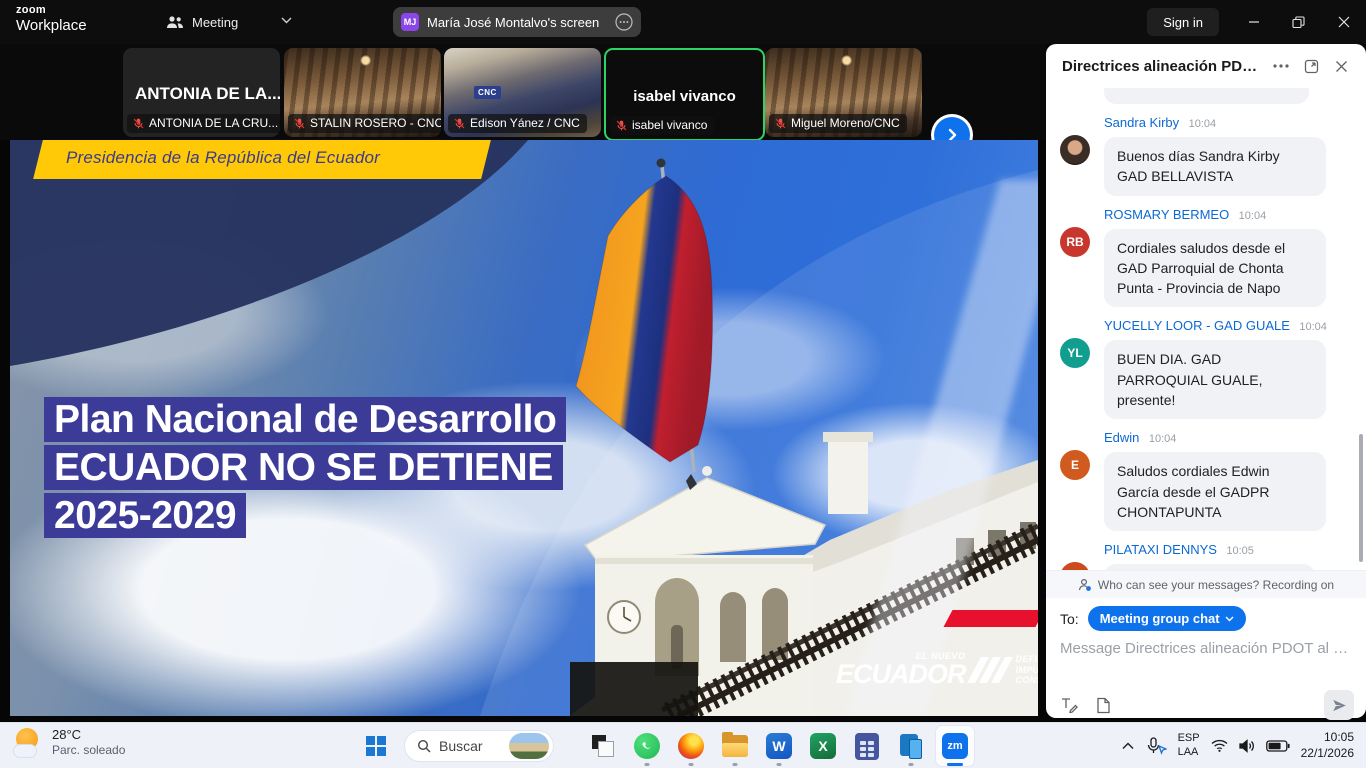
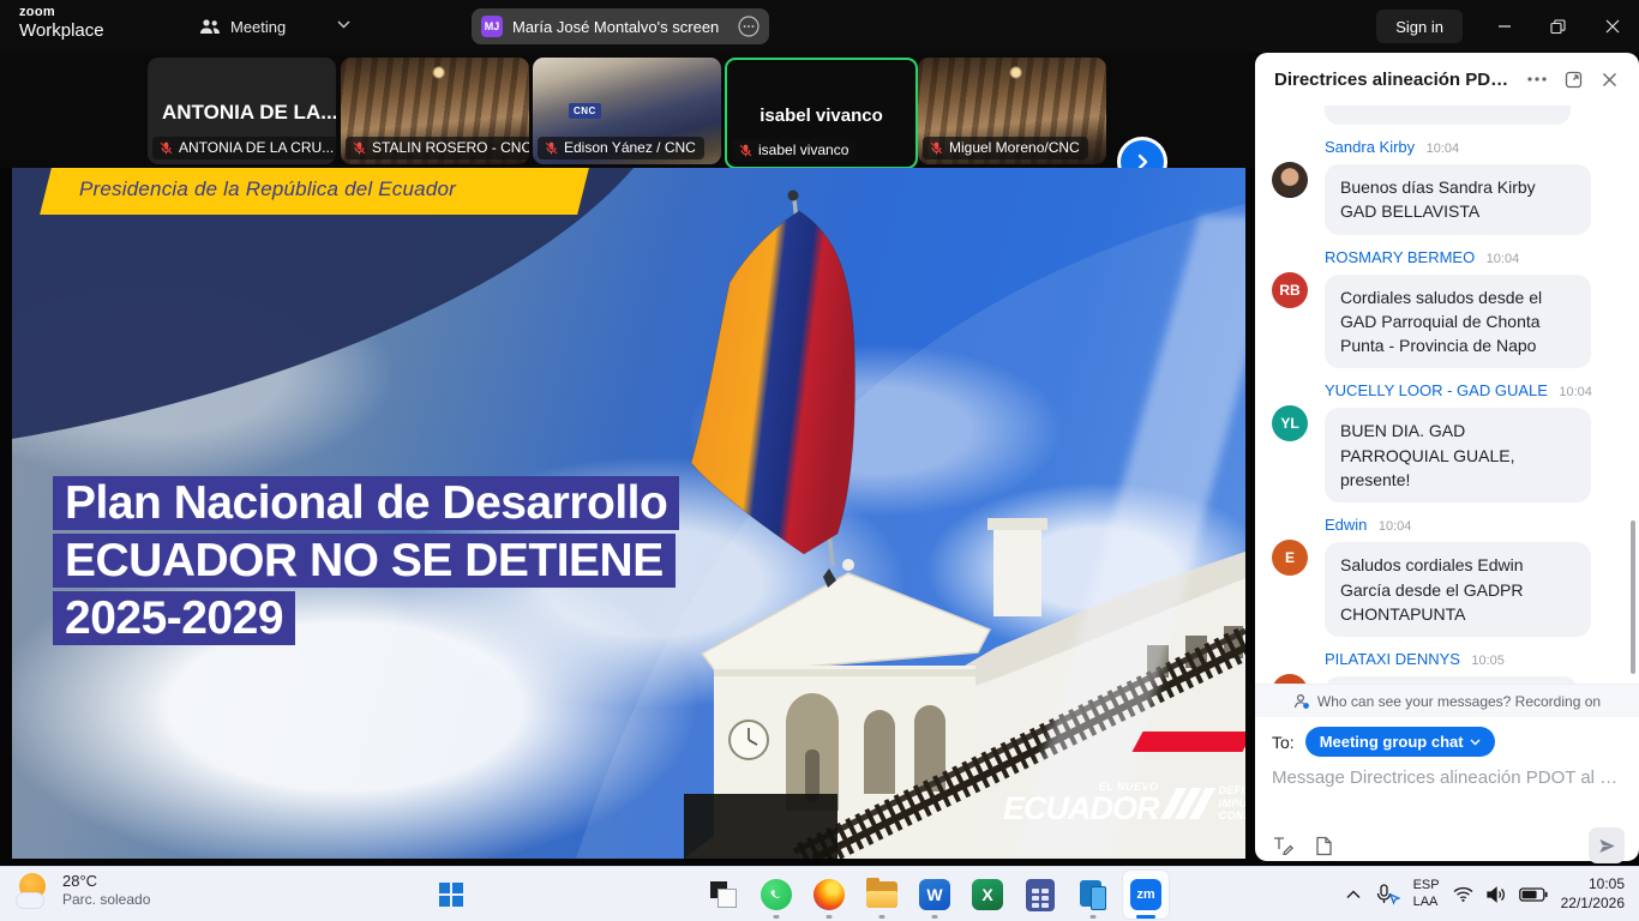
  zoom
  Workplace
  Meeting
  MJ
  María José Montalvo's screen
  Sign in
  ANTONIA DE LA...
  ANTONIA DE LA CRU...
  STALIN ROSERO - CNC
  CNC
  Edison Yánez / CNC
  isabel vivanco
  isabel vivanco
  Miguel Moreno/CNC
  Presidencia de la República del Ecuador
  Plan Nacional de Desarrollo
  ECUADOR NO SE DETIENE
  2025-2029
  Directrices alineación PDOT
  Sandra Kirby 10:04
  Buenos días Sandra Kirby GAD BELLAVISTA
  RB
  ROSMARY BERMEO 10:04
  Cordiales saludos desde el GAD Parroquial de Chonta Punta - Provincia de Napo
  YL
  YUCELLY LOOR - GAD GUALE 10:04
  BUEN DIA. GAD PARROQUIAL GUALE, presente!
  E
  Edwin 10:04
  Saludos cordiales Edwin García desde el GADPR CHONTAPUNTA
  PILATAXI DENNYS 10:05
  Who can see your messages? Recording on
  To:
  Meeting group chat
  Message Directrices alineación PDOT al P...
  28°C
  Parc. soleado
- Buscar
  W
  X
  zm
  ESP
  LAA
  10:05
  22/1/2026
